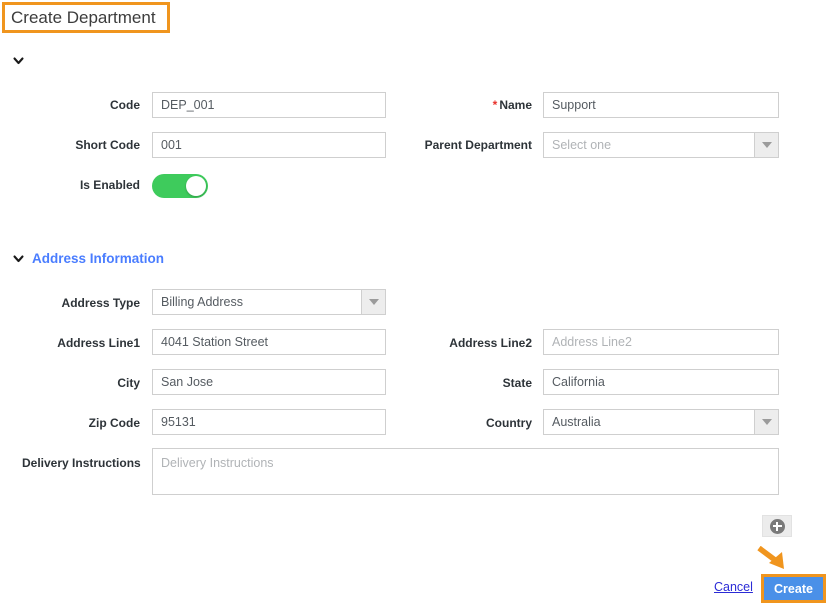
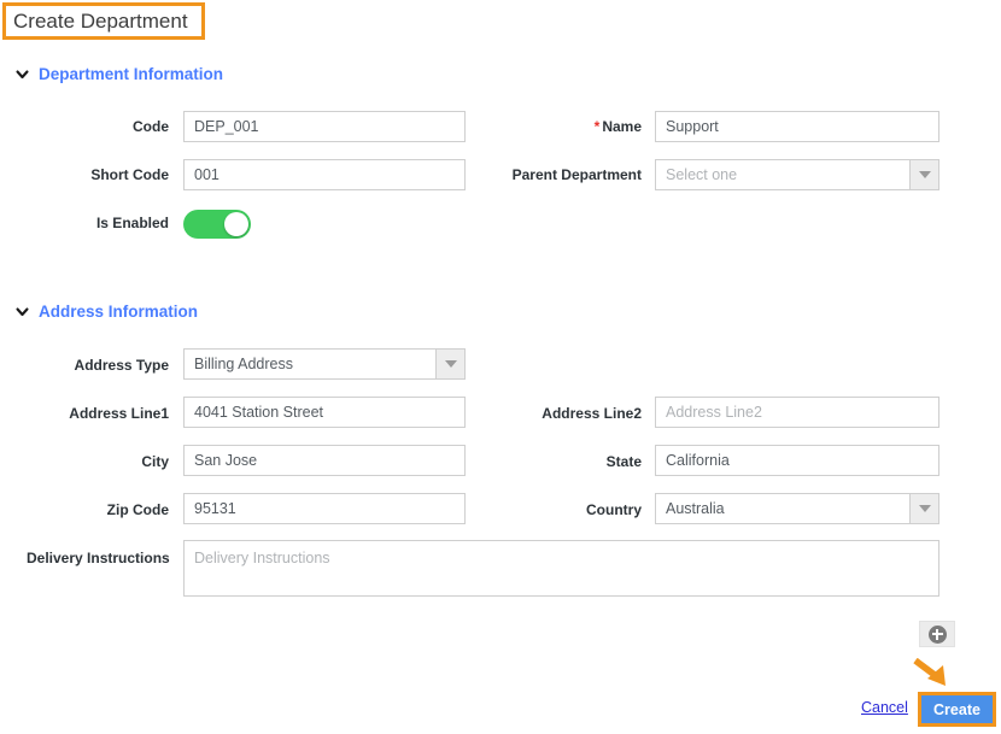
  Create Department
+ Department Information
  Code
  DEP_001
  * Name
  Support
  Short Code
  001
  Parent Department
  Select one
  Is Enabled
  Address Information
  Address Type
  Billing Address
  Address Line1
  4041 Station Street
  Address Line2
  Address Line2
  City
  San Jose
  State
  California
  Zip Code
  95131
  Country
  Australia
  Delivery Instructions
  Delivery Instructions
  Cancel
  Create
